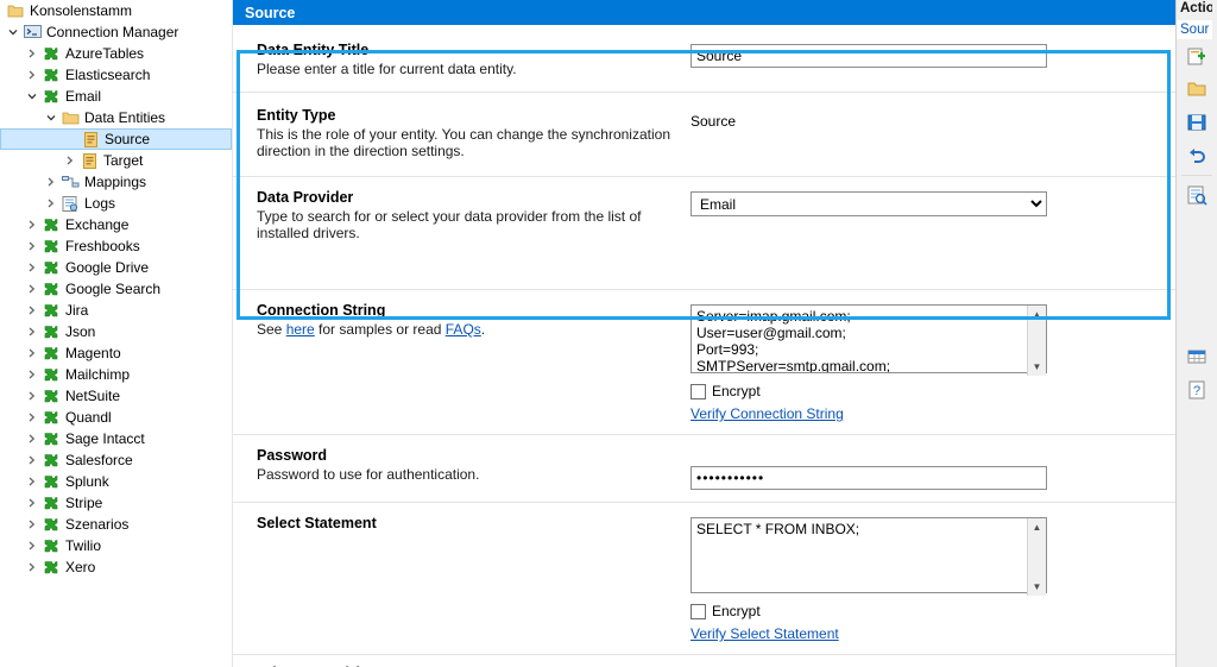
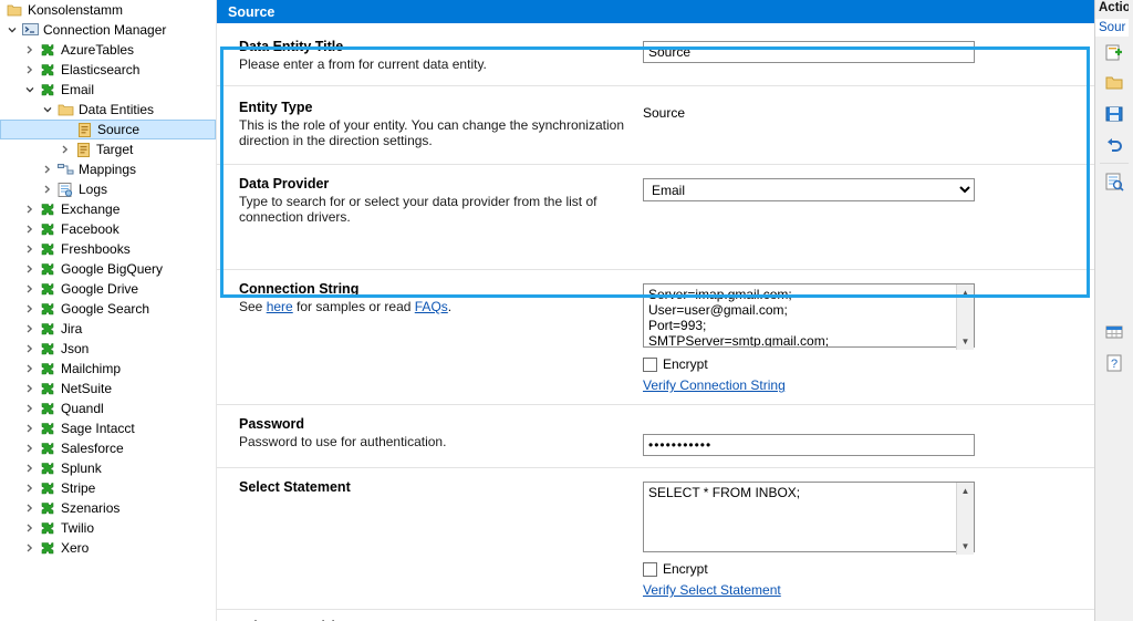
  Konsolenstamm
  Connection Manager
  AzureTables
  Elasticsearch
  Email
  Data Entities
  Source
  Target
  Mappings
  Logs
  Exchange
+ Facebook
  Freshbooks
+ Google BigQuery
  Google Drive
  Google Search
  Jira
  Json
- Magento
  Mailchimp
  NetSuite
  Quandl
  Sage Intacct
  Salesforce
  Splunk
  Stripe
  Szenarios
  Twilio
  Xero
  Source
  Data Entity Title
- Please enter a title for current data entity.
+ Please enter a from for current data entity.
  Source
  Entity Type
  This is the role of your entity. You can change the synchronization direction in the direction settings.
  Source
  Data Provider
- Type to search for or select your data provider from the list of installed drivers.
+ Type to search for or select your data provider from the list of connection drivers.
  Email
  Connection String
  See here for samples or read FAQs.
  Server=imap.gmail.com;
  User=user@gmail.com;
  Port=993;
  ▲
  ▼
  Encrypt
  Verify Connection String
  Password
  Password to use for authentication.
  •••••••••••
  Select Statement
  SELECT * FROM INBOX;
  ▲
  ▼
  Encrypt
  Verify Select Statement
  Actio
  Sour
  ?
